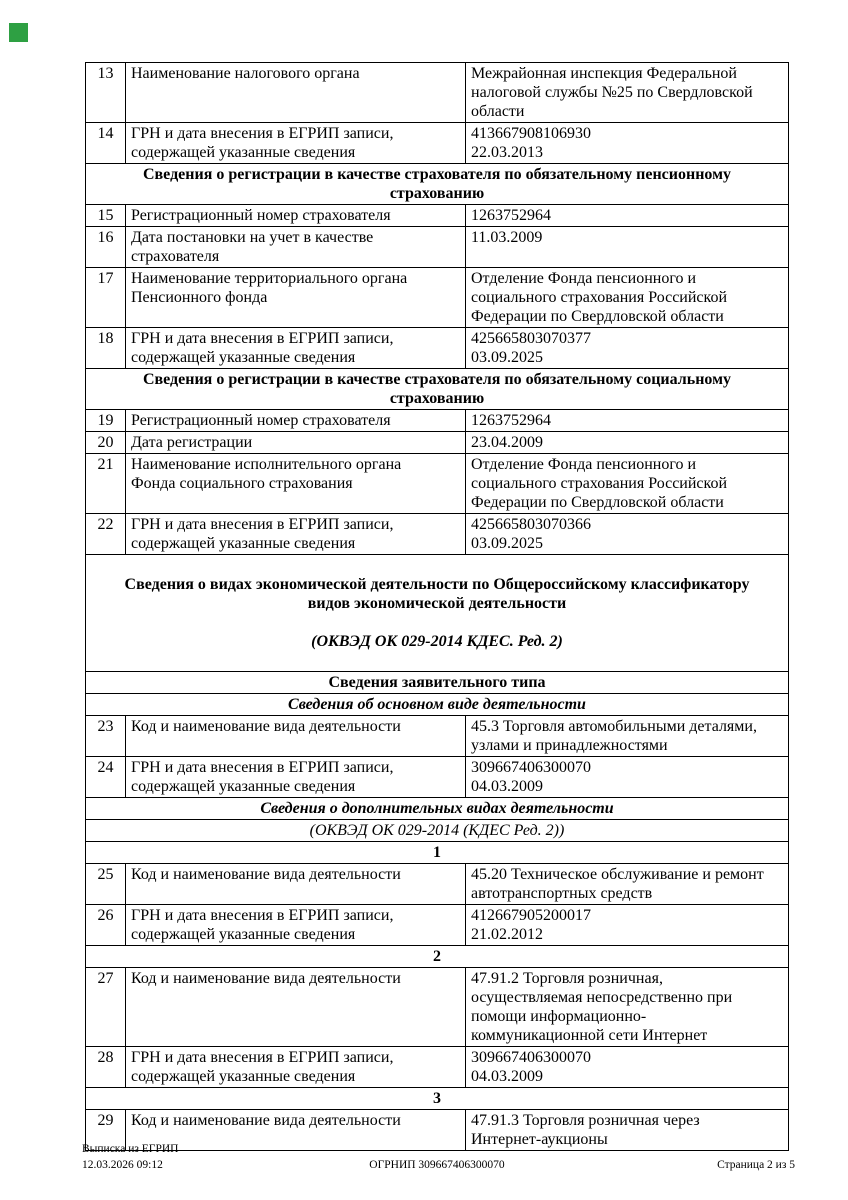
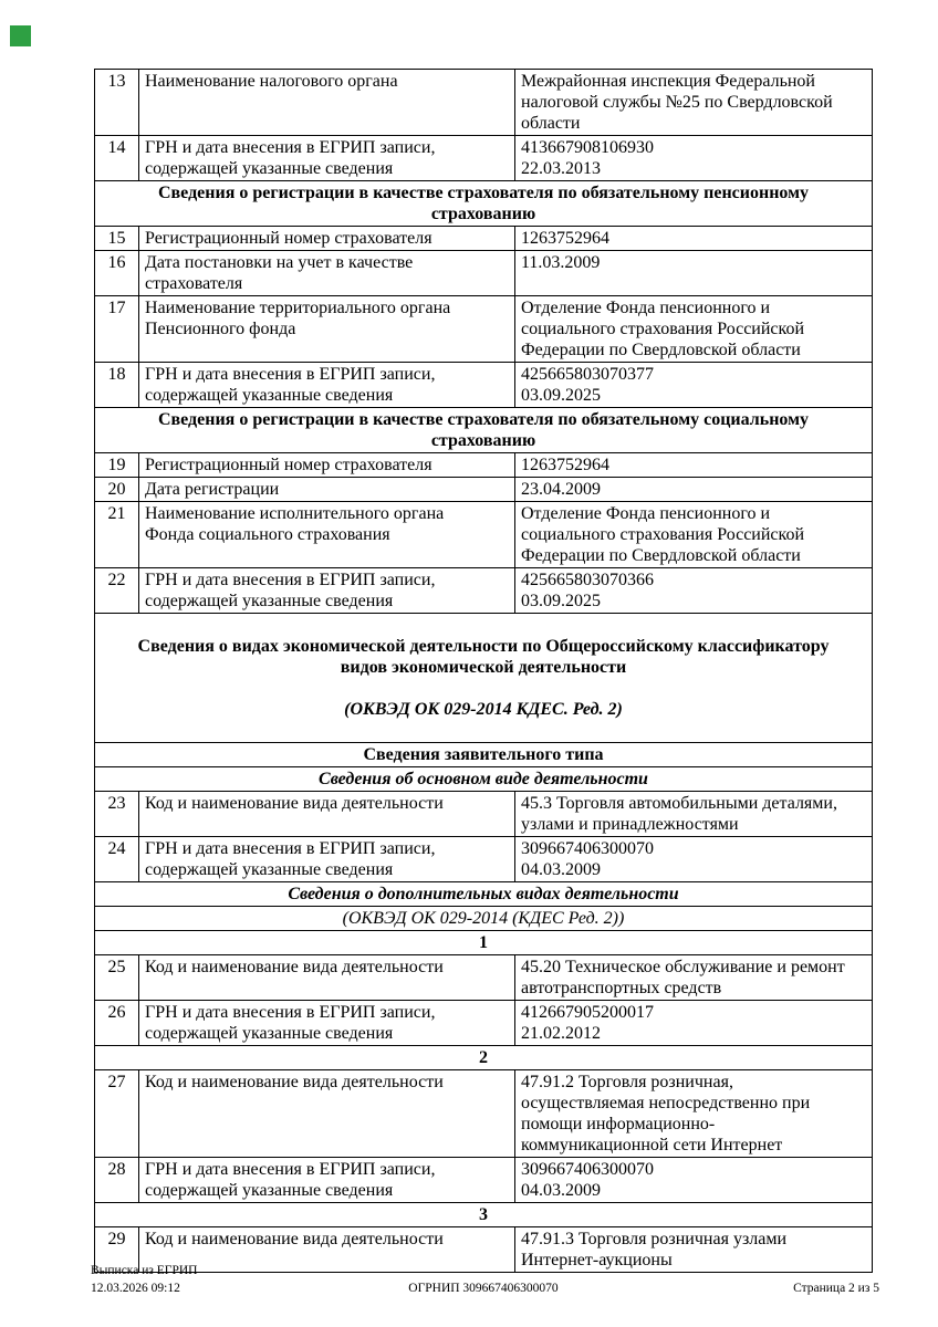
  13	Наименование налогового органа	Межрайонная инспекция Федеральной налоговой службы №25 по Свердловской области
  14	ГРН и дата внесения в ЕГРИП записи, содержащей указанные сведения	413667908106930 22.03.2013
  Сведения о регистрации в качестве страхователя по обязательному пенсионному страхованию
  15	Регистрационный номер страхователя	1263752964
  16	Дата постановки на учет в качестве страхователя	11.03.2009
  17	Наименование территориального органа Пенсионного фонда	Отделение Фонда пенсионного и социального страхования Российской Федерации по Свердловской области
  18	ГРН и дата внесения в ЕГРИП записи, содержащей указанные сведения	425665803070377 03.09.2025
  Сведения о регистрации в качестве страхователя по обязательному социальному страхованию
  19	Регистрационный номер страхователя	1263752964
  20	Дата регистрации	23.04.2009
  21	Наименование исполнительного органа Фонда социального страхования	Отделение Фонда пенсионного и социального страхования Российской Федерации по Свердловской области
  22	ГРН и дата внесения в ЕГРИП записи, содержащей указанные сведения	425665803070366 03.09.2025
  Сведения о видах экономической деятельности по Общероссийскому классификатору видов экономической деятельности (ОКВЭД ОК 029-2014 КДЕС. Ред. 2)
  Сведения заявительного типа
  Сведения об основном виде деятельности
  23	Код и наименование вида деятельности	45.3 Торговля автомобильными деталями, узлами и принадлежностями
  24	ГРН и дата внесения в ЕГРИП записи, содержащей указанные сведения	309667406300070 04.03.2009
  Сведения о дополнительных видах деятельности
  (ОКВЭД ОК 029-2014 (КДЕС Ред. 2))
  1
  25	Код и наименование вида деятельности	45.20 Техническое обслуживание и ремонт автотранспортных средств
  26	ГРН и дата внесения в ЕГРИП записи, содержащей указанные сведения	412667905200017 21.02.2012
  2
  27	Код и наименование вида деятельности	47.91.2 Торговля розничная, осуществляемая непосредственно при помощи информационно- коммуникационной сети Интернет
  28	ГРН и дата внесения в ЕГРИП записи, содержащей указанные сведения	309667406300070 04.03.2009
  3
- 29	Код и наименование вида деятельности	47.91.3 Торговля розничная через Интернет-аукционы
+ 29	Код и наименование вида деятельности	47.91.3 Торговля розничная узлами Интернет-аукционы
  Выписка из ЕГРИП
  12.03.2026 09:12
  ОГРНИП 309667406300070
  Страница 2 из 5
